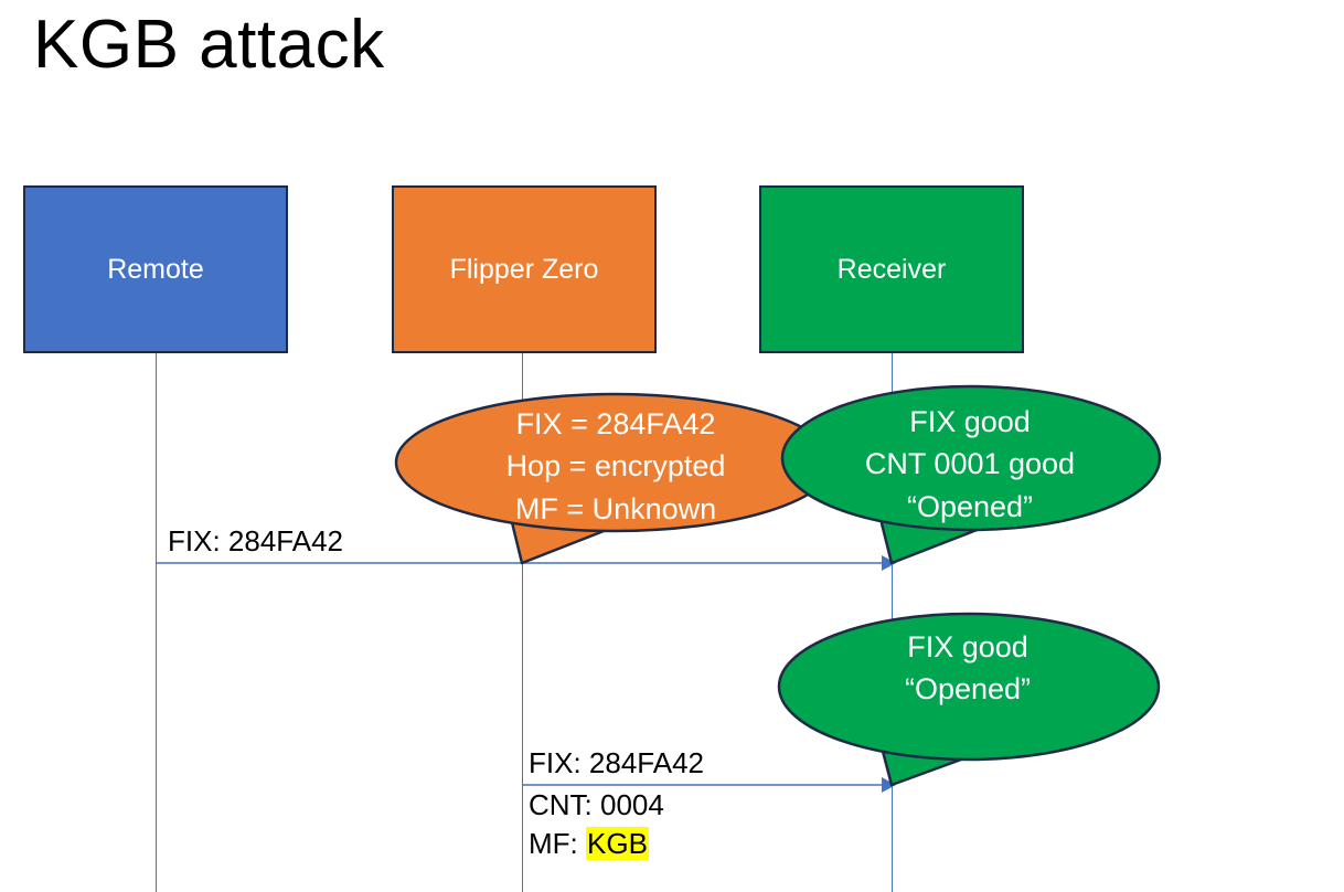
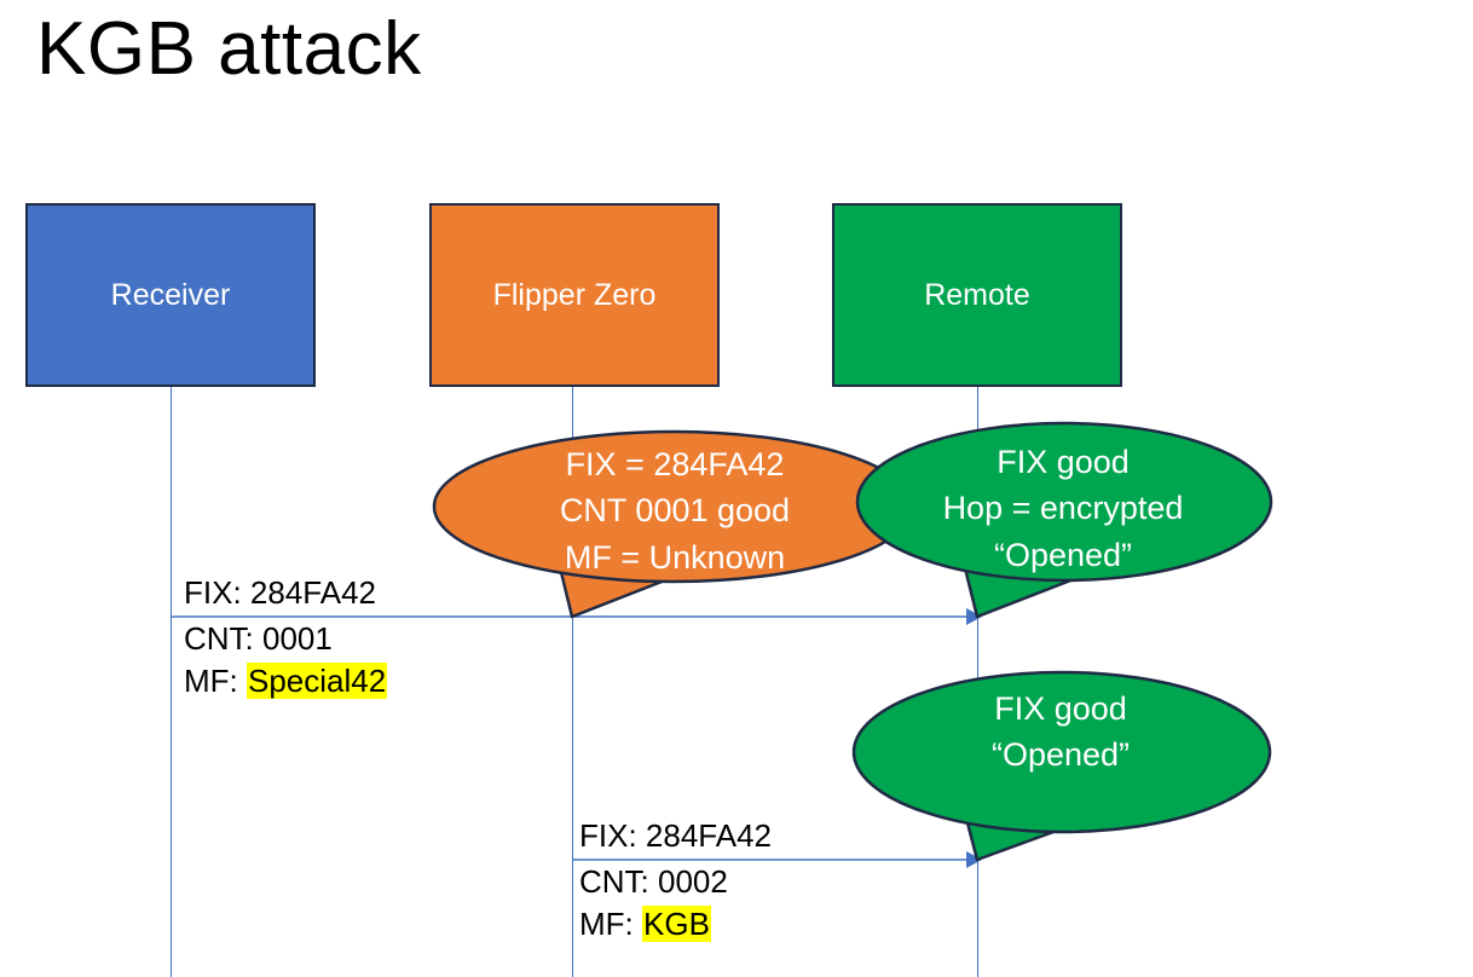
  KGB attack
- Remote
+ Receiver
  Flipper Zero
- Receiver
+ Remote
  FIX = 284FA42
- Hop = encrypted
+ CNT 0001 good
  MF = Unknown
  FIX good
- CNT 0001 good
+ Hop = encrypted
  “Opened”
  FIX good
  “Opened”
  FIX: 284FA42
+ CNT: 0001
+ MF: Special42
  FIX: 284FA42
- CNT: 0004
+ CNT: 0002
  MF: KGB
